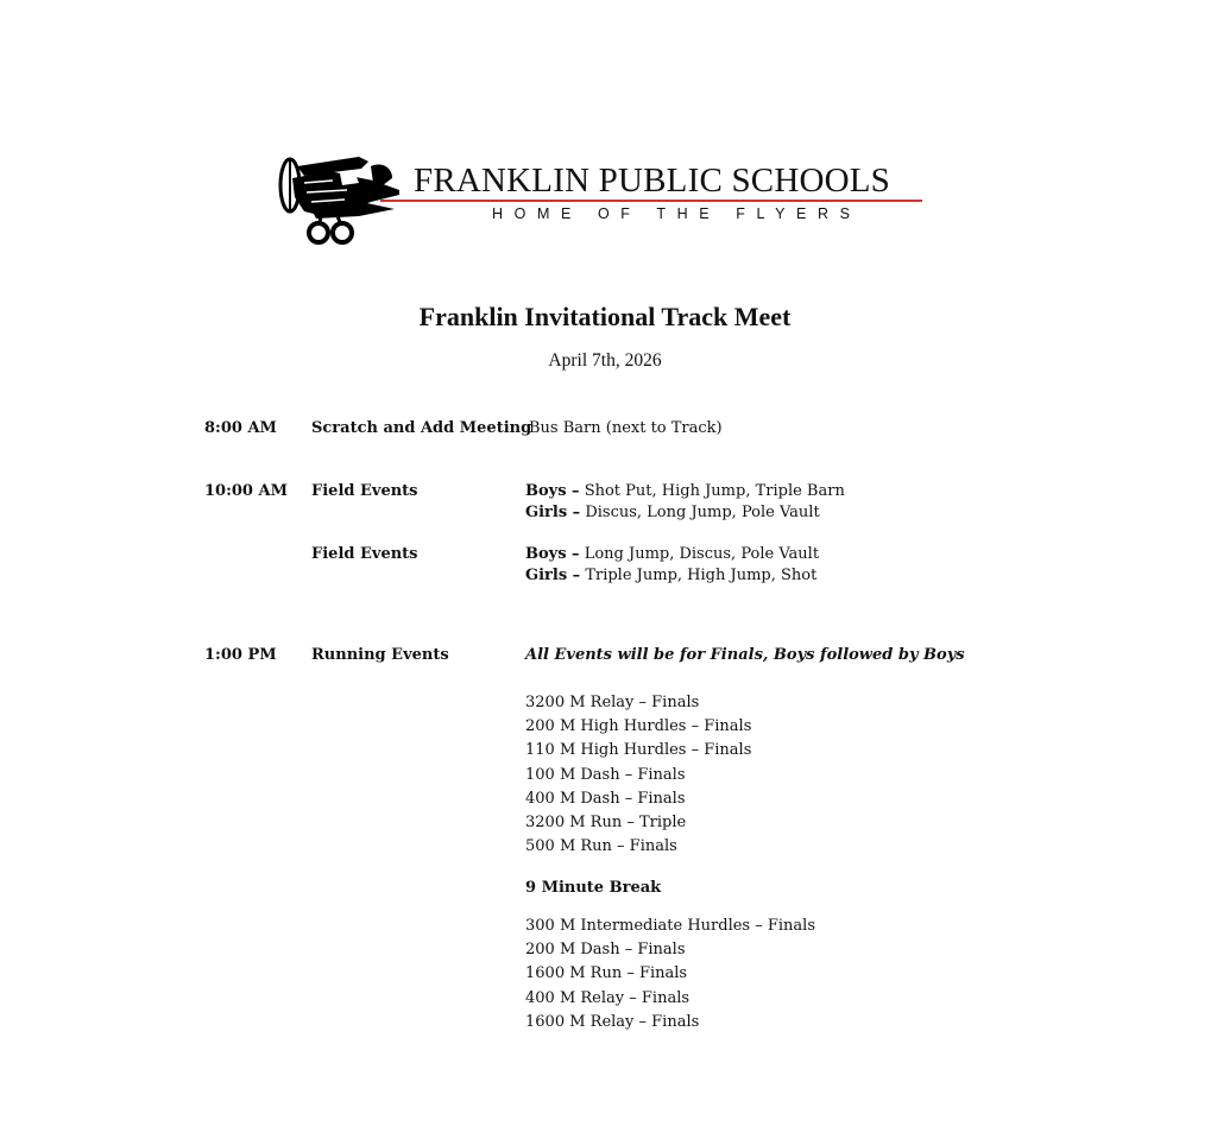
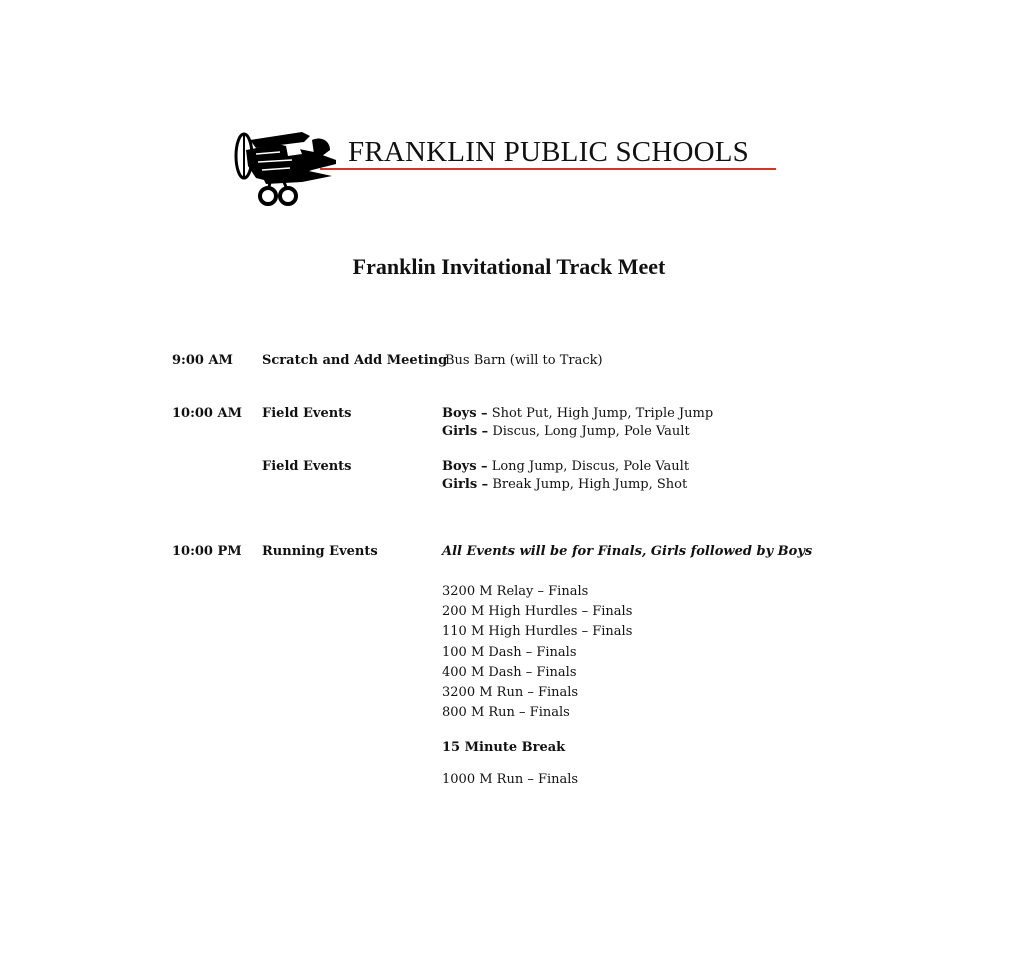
  FRANKLIN PUBLIC SCHOOLS
- HOME OF THE FLYERS
  Franklin Invitational Track Meet
- April 7th, 2026
- 8:00 AM
+ 9:00 AM
  Scratch and Add Meeting
- Bus Barn (next to Track)
+ Bus Barn (will to Track)
  10:00 AM
  Field Events
- Boys – Shot Put, High Jump, Triple Barn
+ Boys – Shot Put, High Jump, Triple Jump
  Girls – Discus, Long Jump, Pole Vault
  Field Events
  Boys – Long Jump, Discus, Pole Vault
- Girls – Triple Jump, High Jump, Shot
+ Girls – Break Jump, High Jump, Shot
- 1:00 PM
+ 10:00 PM
  Running Events
- All Events will be for Finals, Boys followed by Boys
+ All Events will be for Finals, Girls followed by Boys
  3200 M Relay – Finals
  200 M High Hurdles – Finals
  110 M High Hurdles – Finals
  100 M Dash – Finals
  400 M Dash – Finals
- 3200 M Run – Triple
+ 3200 M Run – Finals
- 500 M Run – Finals
+ 800 M Run – Finals
- 9 Minute Break
+ 15 Minute Break
- 300 M Intermediate Hurdles – Finals
- 200 M Dash – Finals
- 1600 M Run – Finals
+ 1000 M Run – Finals
- 400 M Relay – Finals
- 1600 M Relay – Finals
